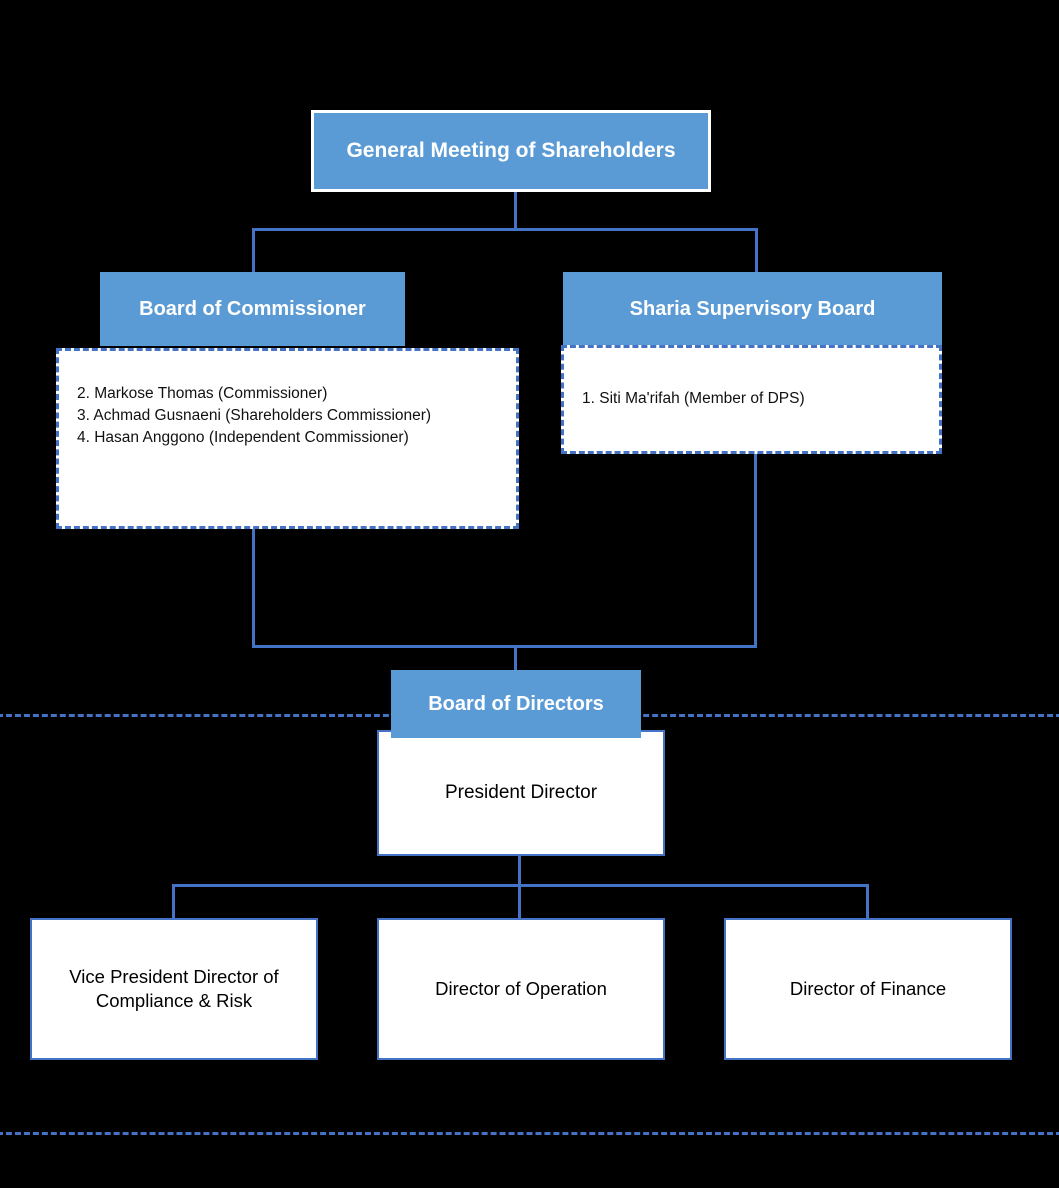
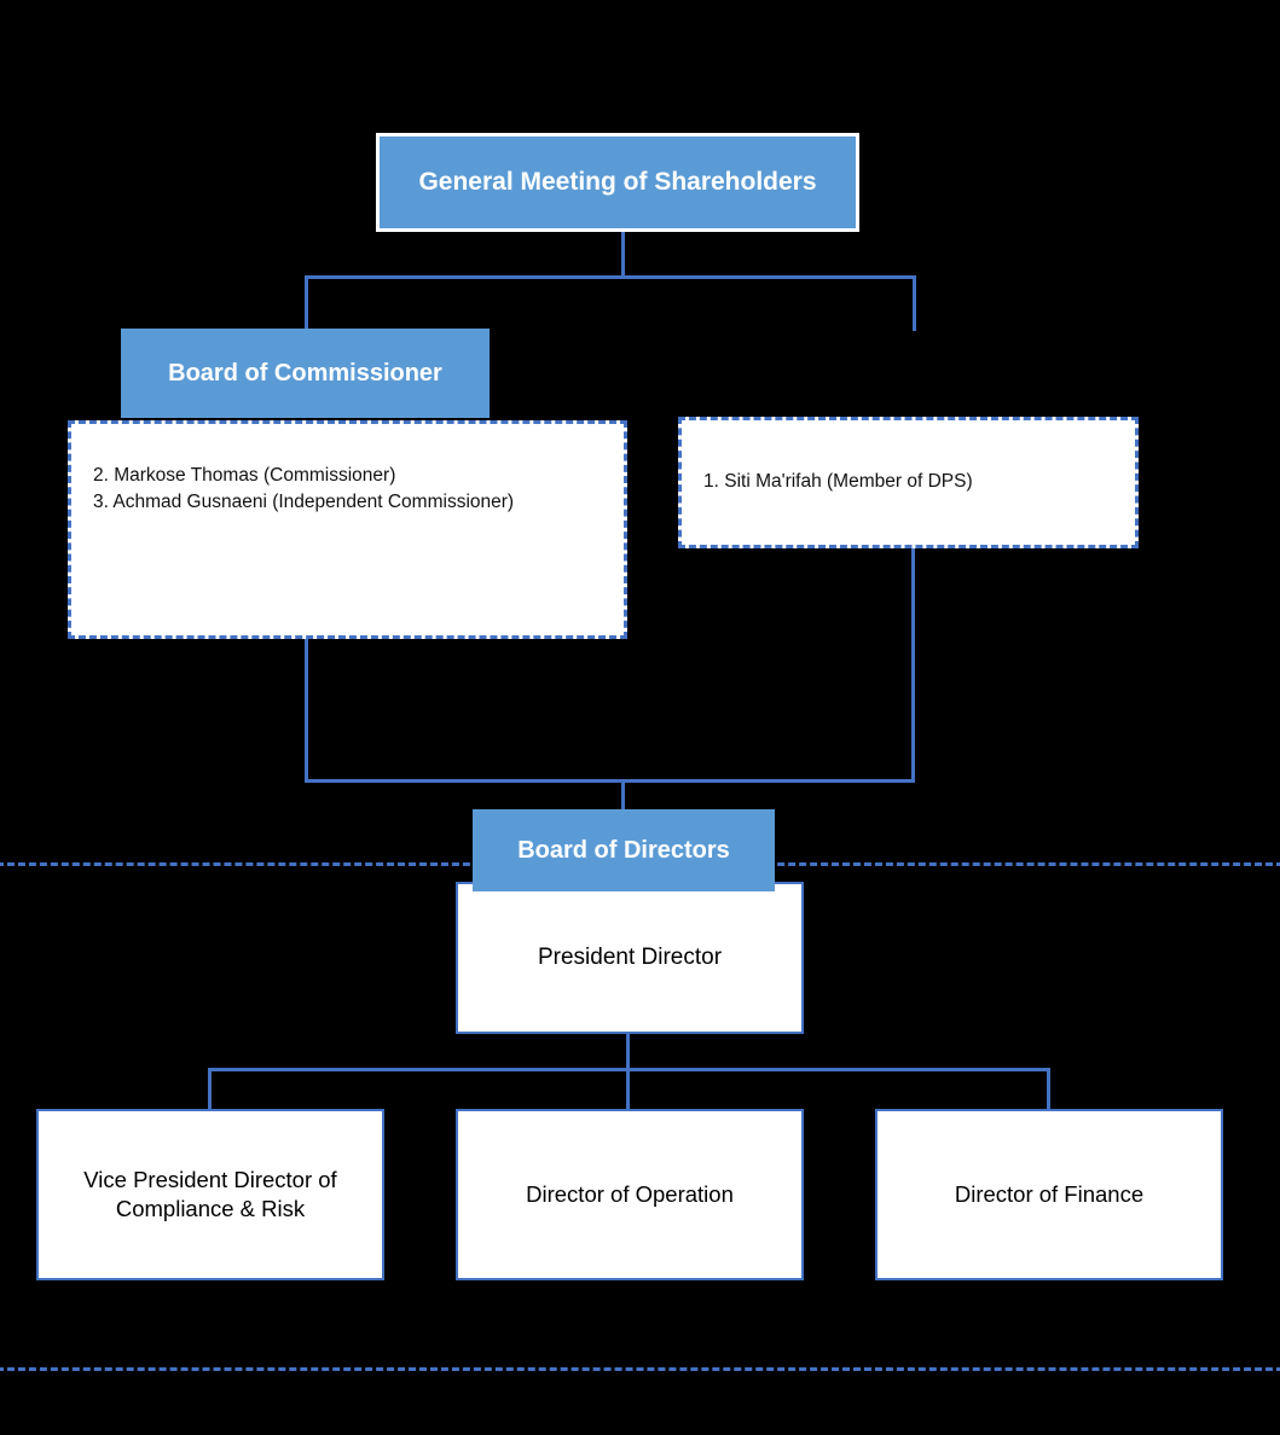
  General Meeting of Shareholders
  Board of Commissioner
  2. Markose Thomas (Commissioner)
- 3. Achmad Gusnaeni (Shareholders Commissioner)
+ 3. Achmad Gusnaeni (Independent Commissioner)
- 4. Hasan Anggono (Independent Commissioner)
- Sharia Supervisory Board
  1. Siti Ma'rifah (Member of DPS)
  President Director
  Board of Directors
  Vice President Director of Compliance & Risk
  Director of Operation
  Director of Finance
